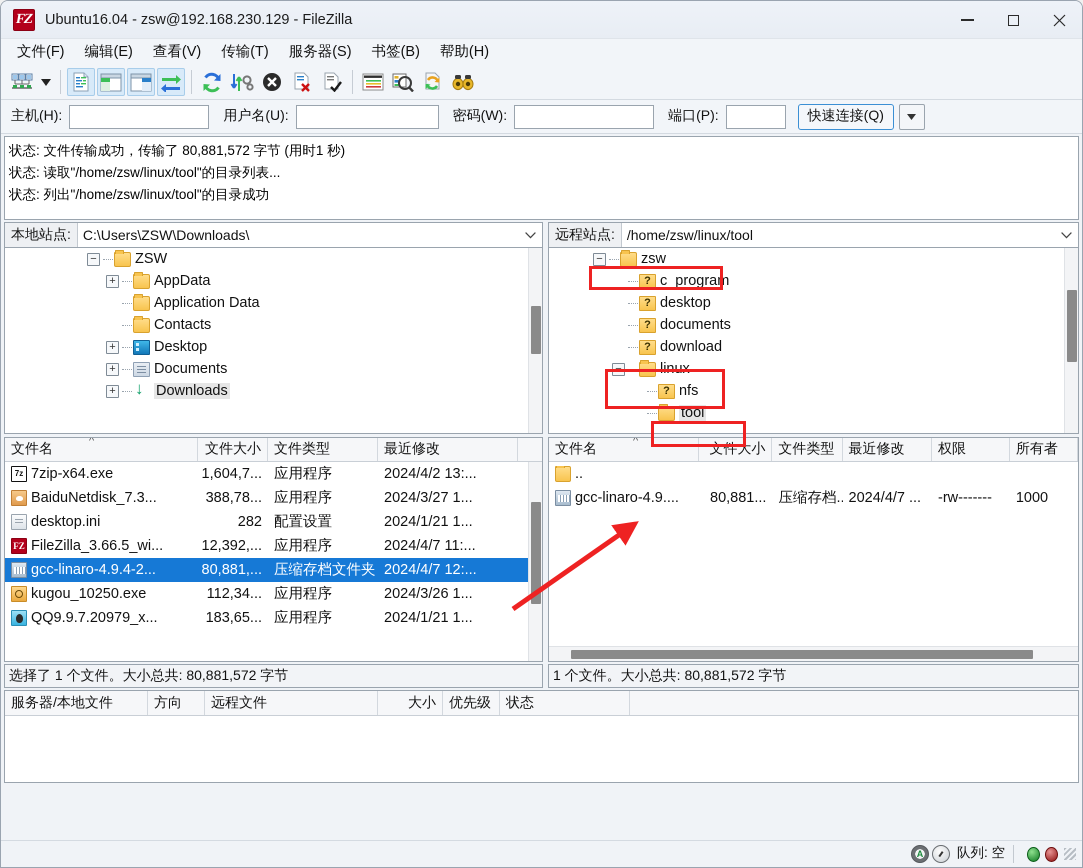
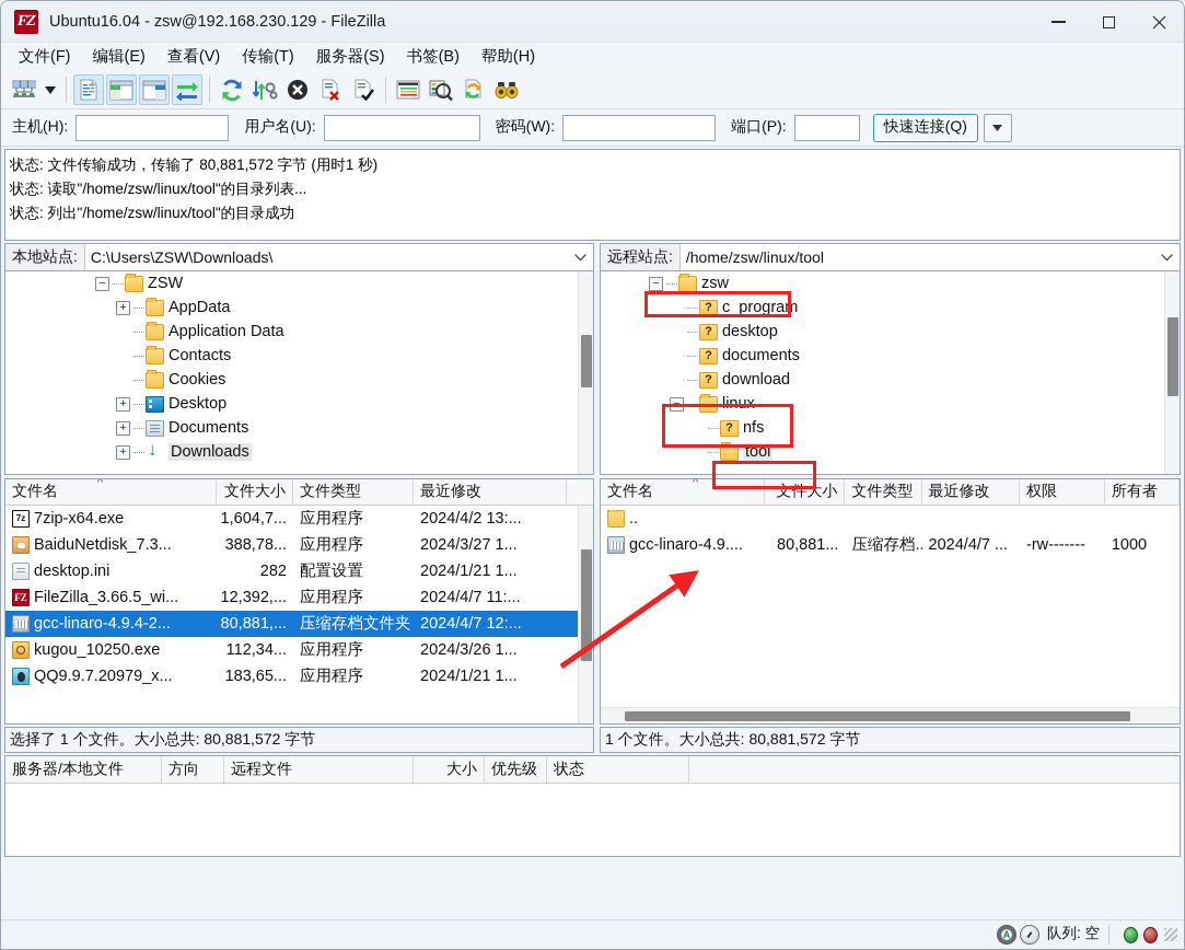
  Ubuntu16.04 - zsw@192.168.230.129 - FileZilla
  文件(F)
  编辑(E)
  查看(V)
  传输(T)
  服务器(S)
  书签(B)
  帮助(H)
  主机(H):
  用户名(U):
  密码(W):
  端口(P):
  快速连接(Q)
  状态: 文件传输成功，传输了 80,881,572 字节 (用时1 秒)
  状态: 读取"/home/zsw/linux/tool"的目录列表...
  状态: 列出"/home/zsw/linux/tool"的目录成功
  本地站点:
  C:\Users\ZSW\Downloads\
  −
  ZSW
  +
  AppData
  Application Data
  Contacts
+ Cookies
  +
  Desktop
  +
  Documents
  +
  Downloads
  远程站点:
  /home/zsw/linux/tool
  −
  zsw
  ?
  c_program
  ?
  desktop
  ?
  documents
  ?
  download
  −
  linux
  ?
  nfs
  tool
  文件名
  ^
  文件大小
  文件类型
  最近修改
  7z
  7zip-x64.exe
  1,604,7...
  应用程序
  2024/4/2 13:...
  BaiduNetdisk_7.3...
  388,78...
  应用程序
  2024/3/27 1...
  desktop.ini
  282
  配置设置
  2024/1/21 1...
  FZ
  FileZilla_3.66.5_wi...
  12,392,...
  应用程序
  2024/4/7 11:...
  gcc-linaro-4.9.4-2...
  80,881,...
  压缩存档文件夹
  2024/4/7 12:...
  kugou_10250.exe
  112,34...
  应用程序
  2024/3/26 1...
  QQ9.9.7.20979_x...
  183,65...
  应用程序
  2024/1/21 1...
  文件名
  ^
  文件大小
  文件类型
  最近修改
  权限
  所有者
  ..
  gcc-linaro-4.9....
  80,881...
  压缩存档..
  2024/4/7 ...
  -rw-------
  1000
  选择了 1 个文件。大小总共: 80,881,572 字节
  1 个文件。大小总共: 80,881,572 字节
  服务器/本地文件
  方向
  远程文件
  大小
  优先级
  状态
  A
  队列: 空
